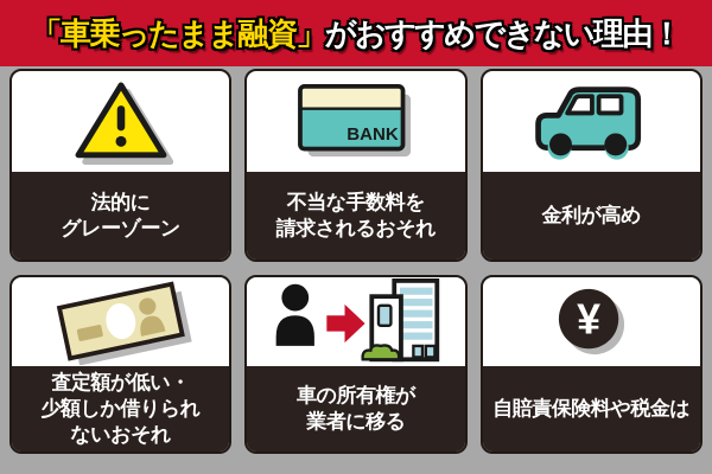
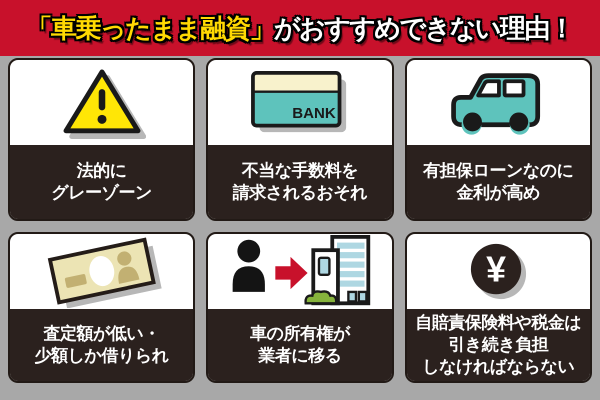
  「車乗ったまま融資」がおすすめできない理由！
  法的に
  グレーゾーン
  BANK
  不当な手数料を
  請求されるおそれ
+ 有担保ローンなのに
  金利が高め
  査定額が低い・
  少額しか借りられ
- ないおそれ
  車の所有権が
  業者に移る
  ¥
  自賠責保険料や税金は
+ 引き続き負担
+ しなければならない
